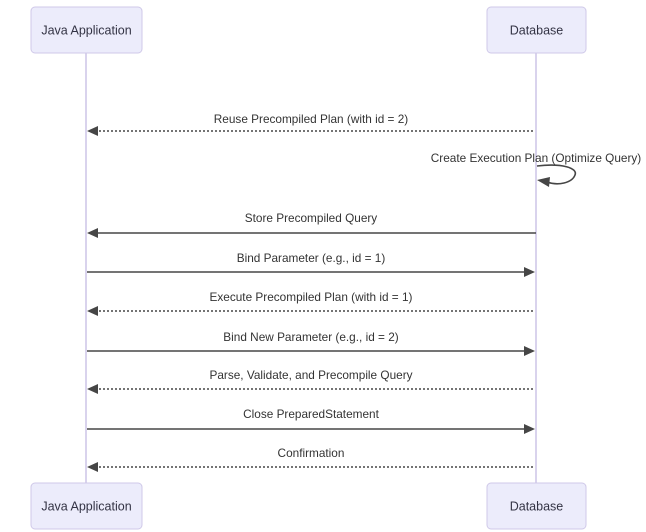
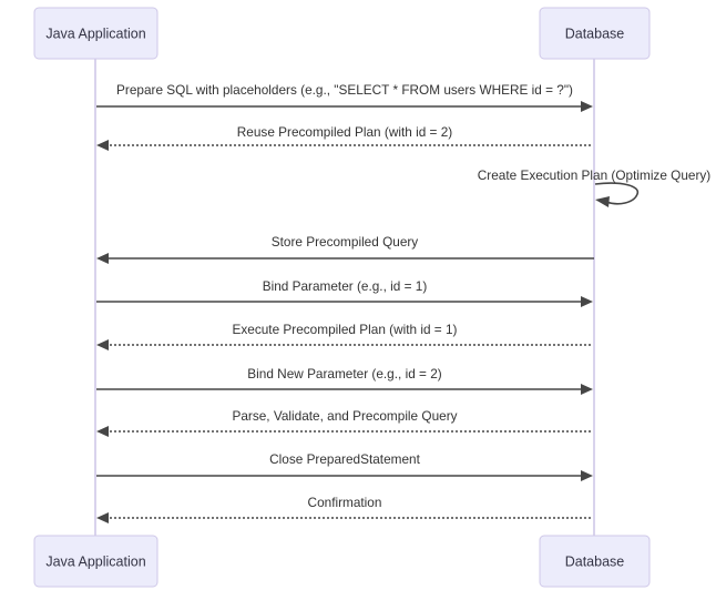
+ Prepare SQL with placeholders (e.g., "SELECT * FROM users WHERE id = ?")
  Reuse Precompiled Plan (with id = 2)
  Create Execution Plan (Optimize Query)
  Store Precompiled Query
  Bind Parameter (e.g., id = 1)
  Execute Precompiled Plan (with id = 1)
  Bind New Parameter (e.g., id = 2)
  Parse, Validate, and Precompile Query
  Close PreparedStatement
  Confirmation
  Java Application
  Database
  Java Application
  Database
